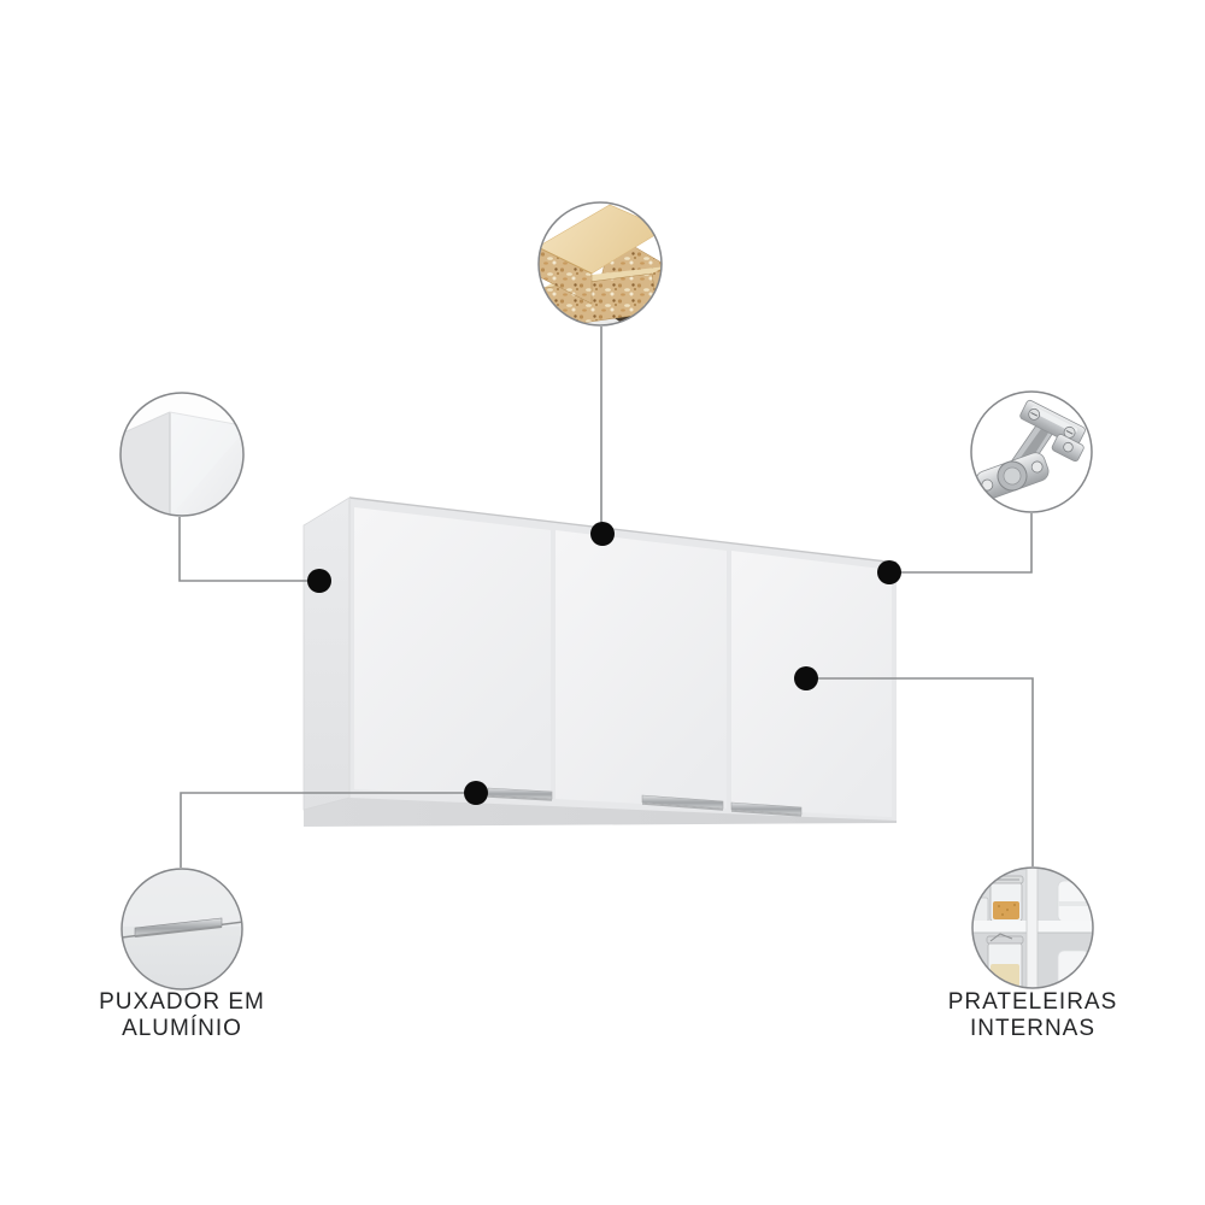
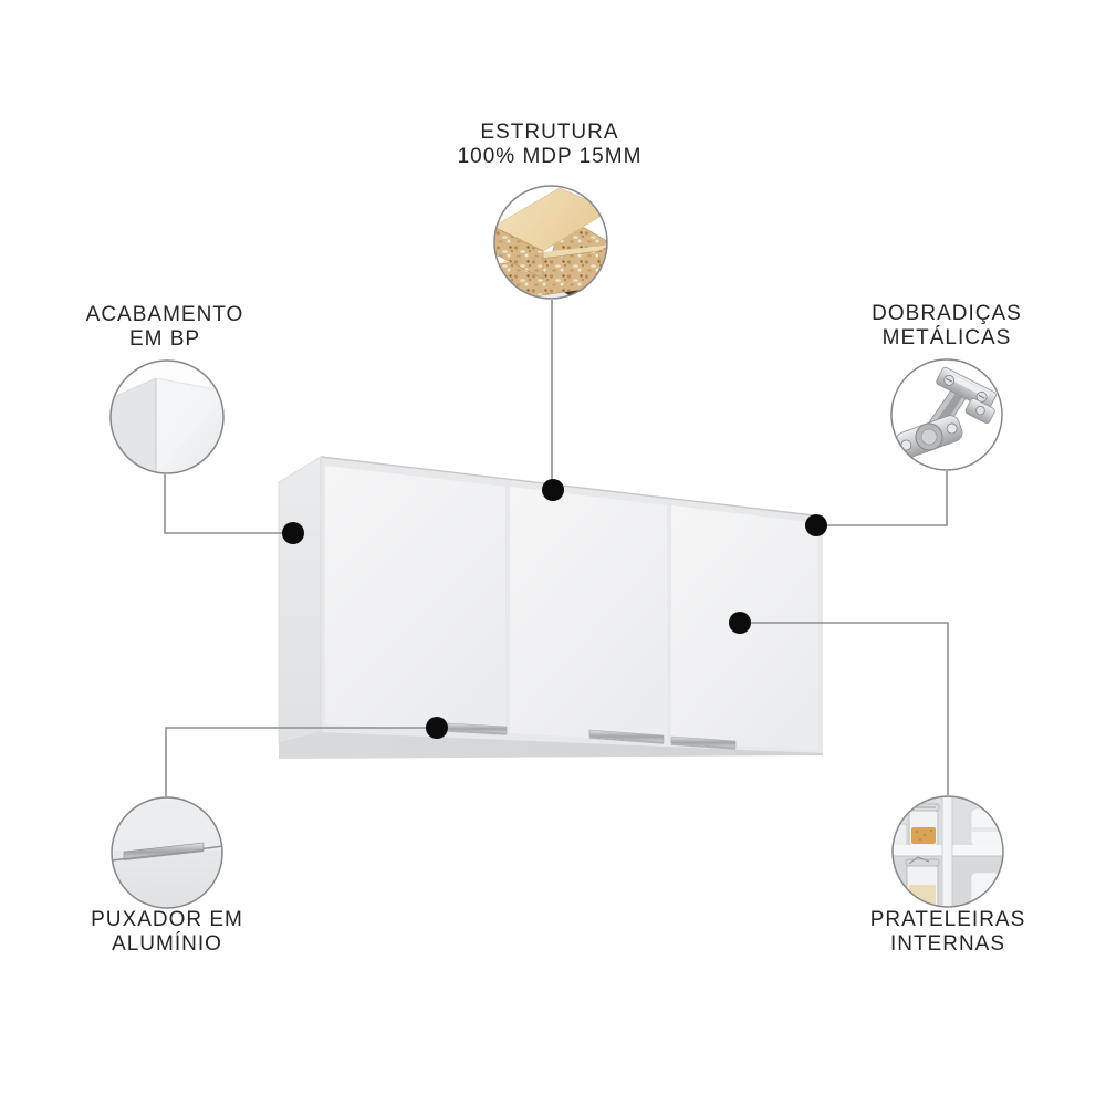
+ ESTRUTURA
+ 100% MDP 15MM
+ ACABAMENTO
+ EM BP
+ DOBRADIÇAS
+ METÁLICAS
  PUXADOR EM
  ALUMÍNIO
  PRATELEIRAS
  INTERNAS
